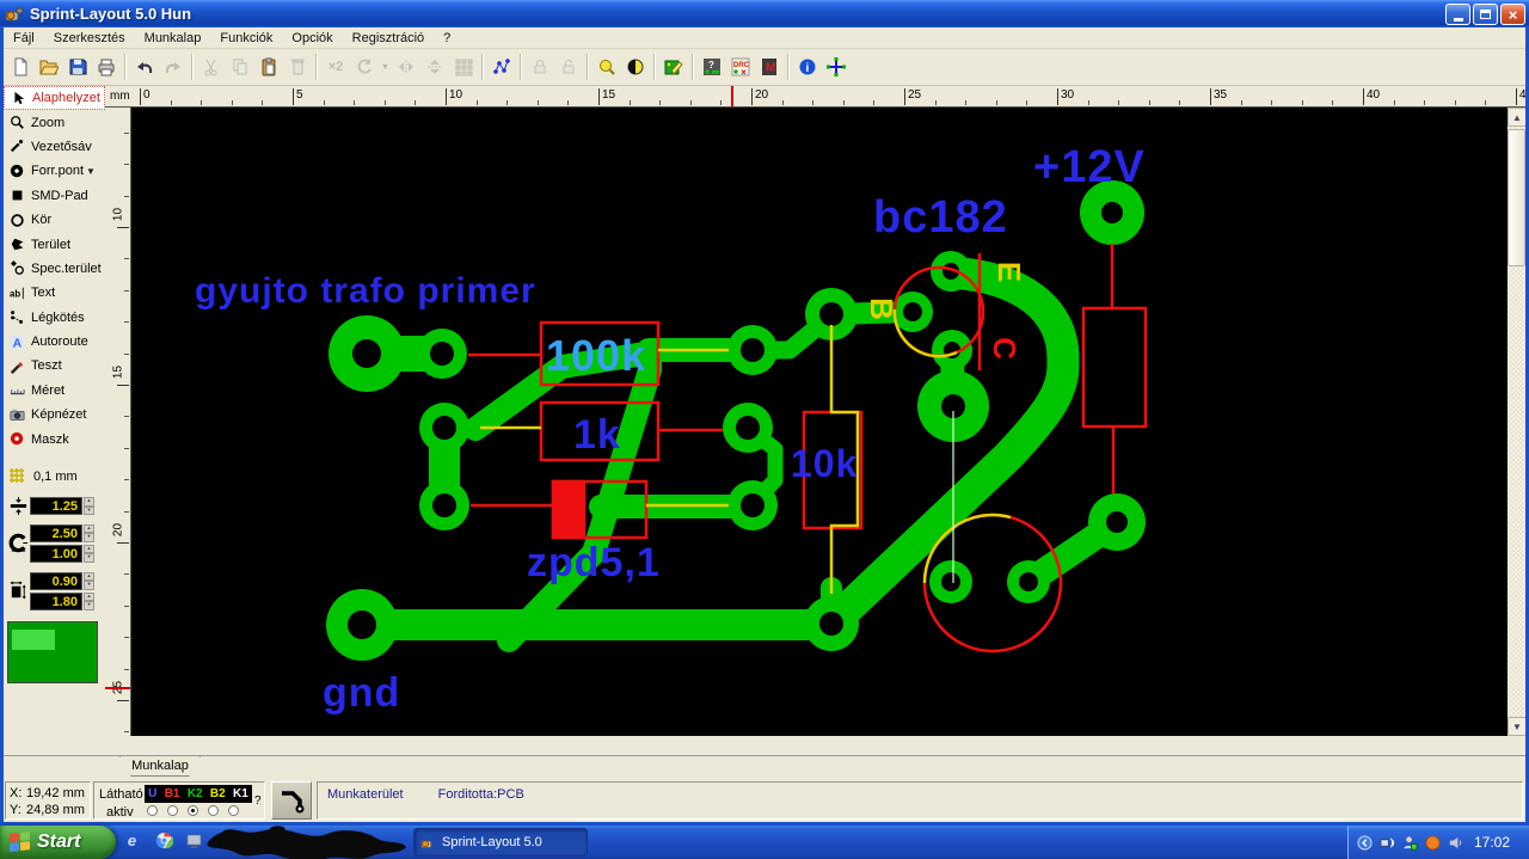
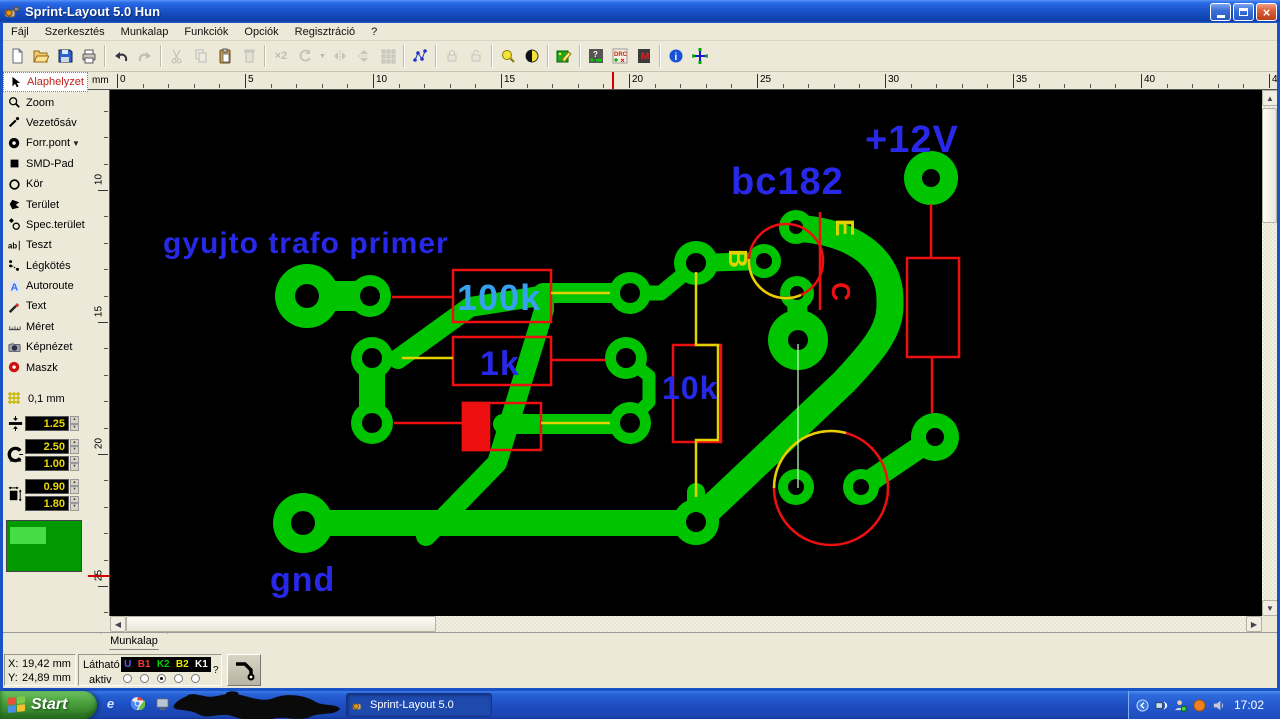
  Sprint-Layout 5.0 Hun
  ×
  Fájl
  Szerkesztés
  Munkalap
  Funkciók
  Opciók
  Regisztráció
  ?
  ×2
  ?
  M
  i
  Alaphelyzet
  Zoom
  Vezetősáv
  Forr.pont
  ▼
  SMD-Pad
  Kör
  Terület
  Spec.terület
  ab
- Text
+ Teszt
  Légkötés
  A
  Autoroute
- Teszt
+ Text
  Méret
  Képnézet
  Maszk
  0,1 mm
  1.25
  2.50
  1.00
  0.90
  1.80
  mm
  0
  5
  10
  15
  20
  25
  30
  35
  40
  gyujto trafo primer
  bc182
  +12V
  100k
  1k
- zpd5,1
  10k
  gnd
+ ◀
+ ▶
  ▲
  ▼
  Munkalap
  X: 19,42 mm
  Y: 24,89 mm
  Látható
  U
  B1
  K2
  B2
  K1
  ?
  aktiv
- Munkaterület Forditotta:PCB
  Start
  e
  Sprint-Layout 5.0
  17:02
